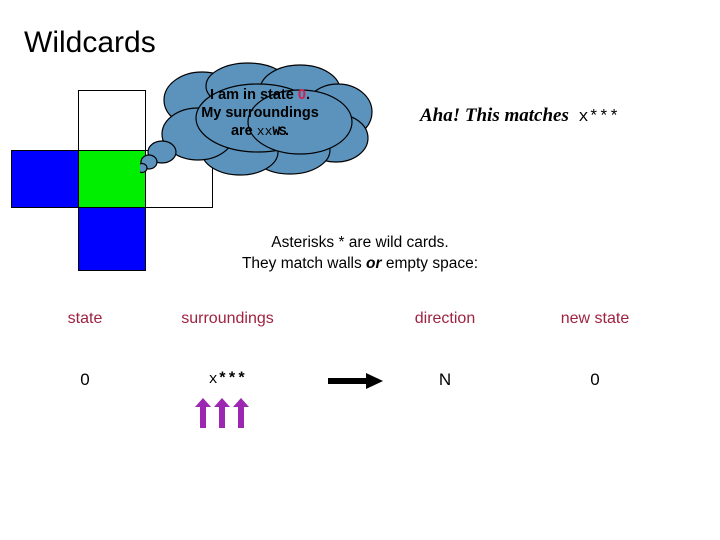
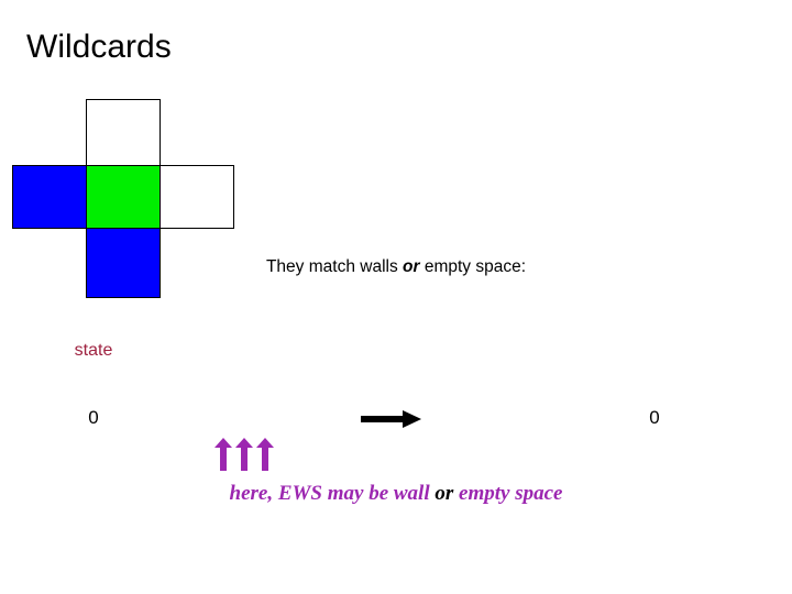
  Wildcards
- I am in state 0.
- My surroundings
- are xxWS.
- Aha! This matches x***
- Asterisks * are wild cards.
  They match walls or empty space:
  state
- surroundings
- direction
- new state
  0
- x***
- N
  0
+ here, EWS may be wall or empty space
